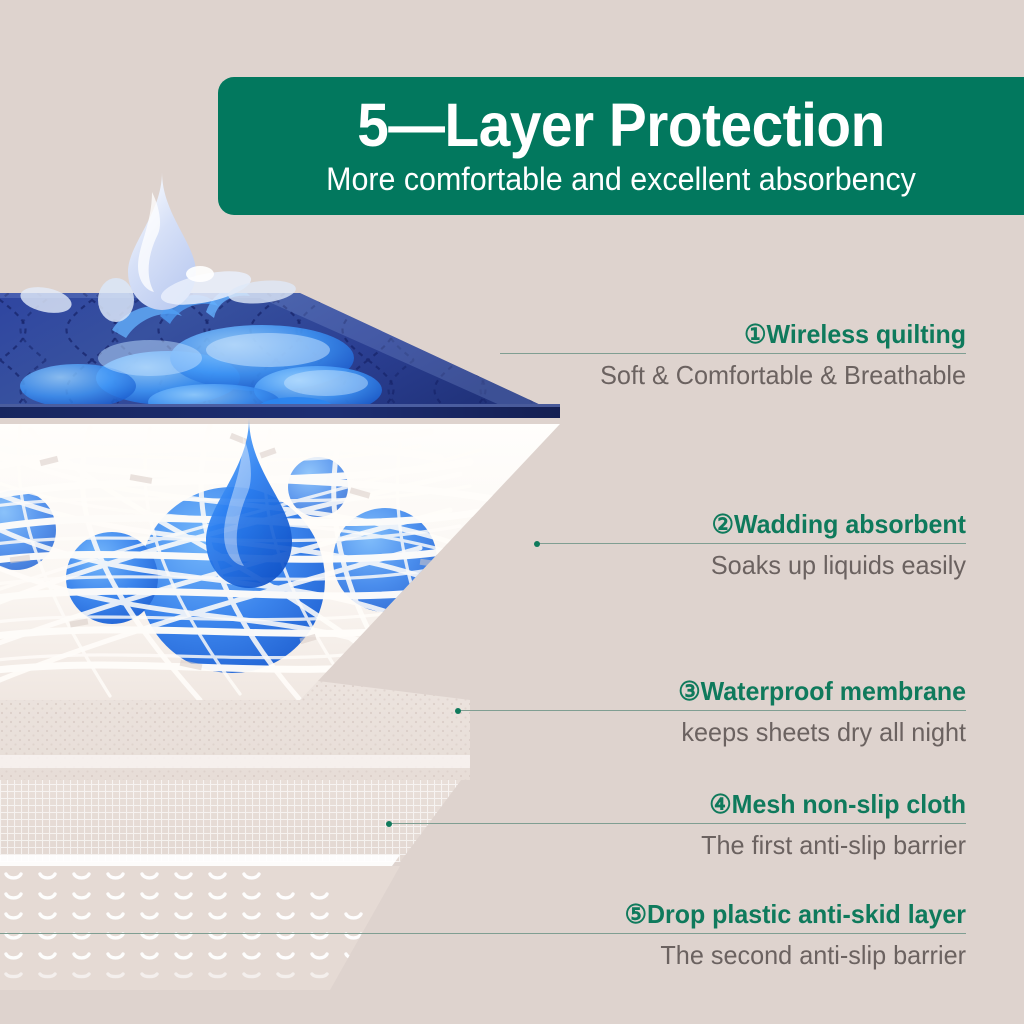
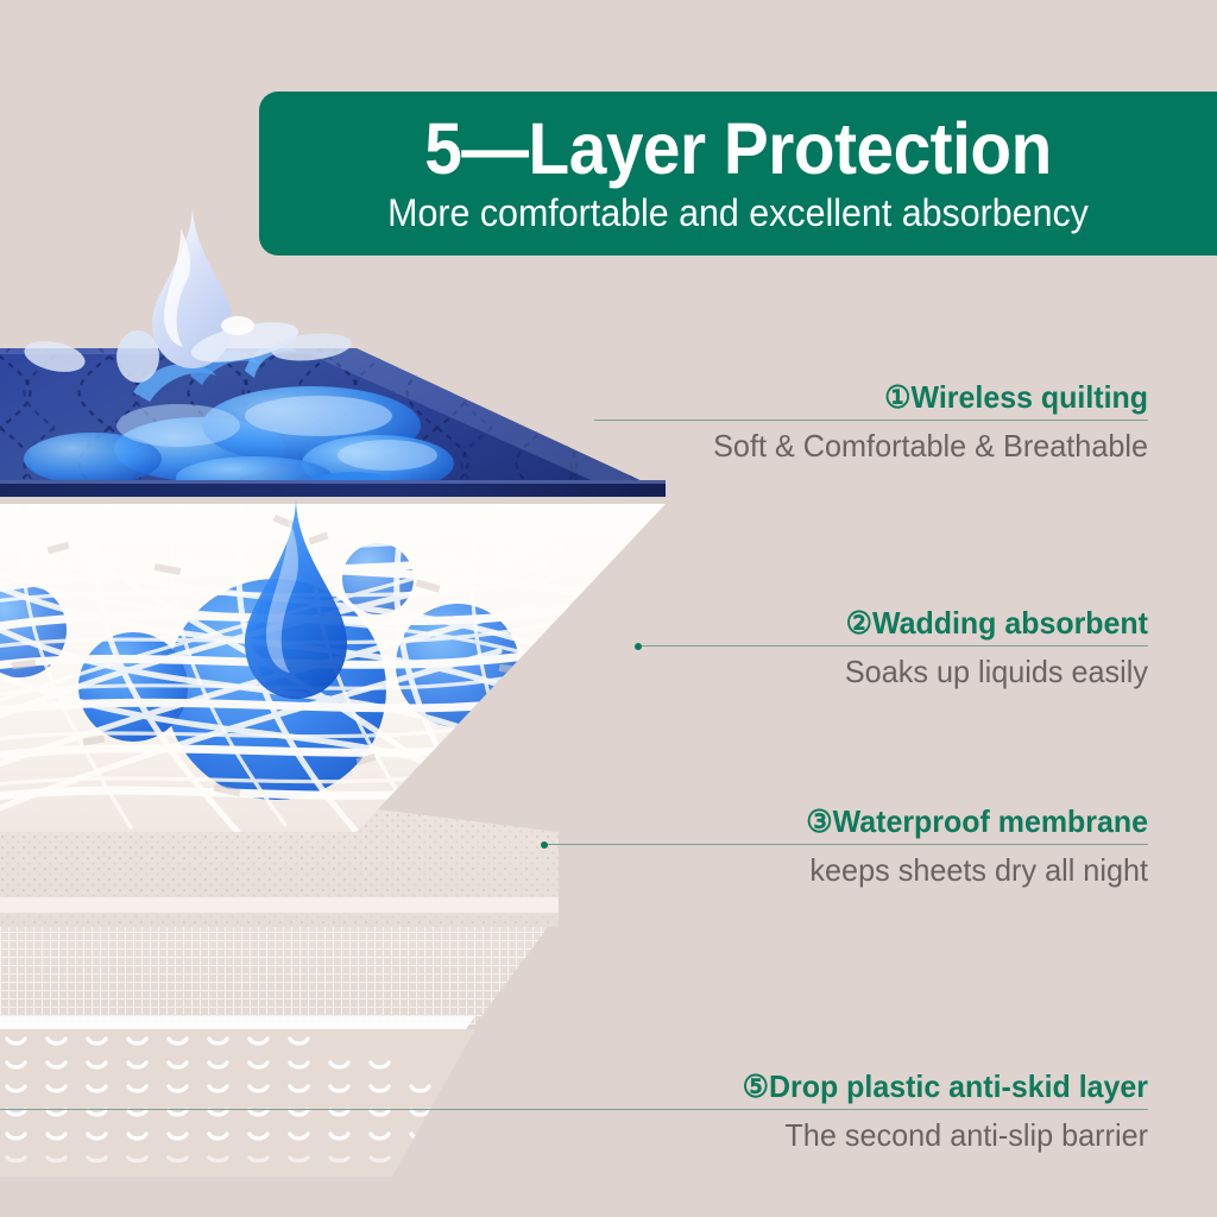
  5—Layer Protection
  More comfortable and excellent absorbency
  ①Wireless quilting
  Soft & Comfortable & Breathable
  ②Wadding absorbent
  Soaks up liquids easily
  ③Waterproof membrane
  keeps sheets dry all night
- ④Mesh non-slip cloth
- The first anti-slip barrier
  ⑤Drop plastic anti-skid layer
  The second anti-slip barrier
